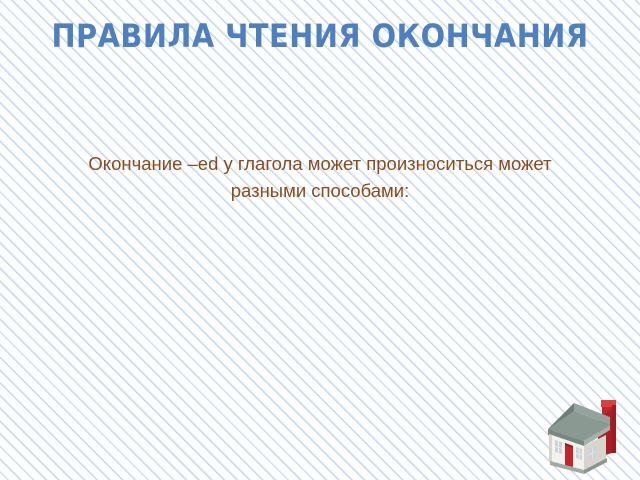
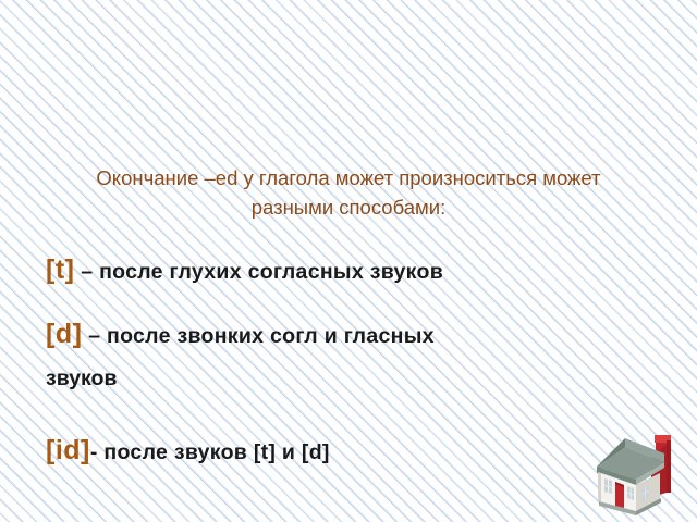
- ПРАВИЛА ЧТЕНИЯ ОКОНЧАНИЯ
  Окончание –ed у глагола может произноситься может разными способами:
+ [t] – после глухих согласных звуков
+ [d] – после звонких согл и гласных
+ звуков
+ [id]- после звуков [t] и [d]
